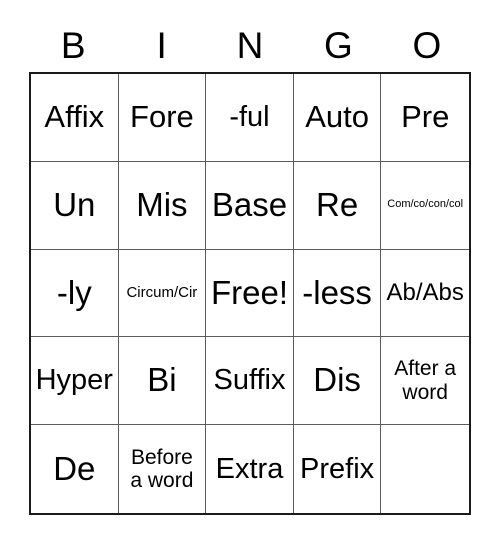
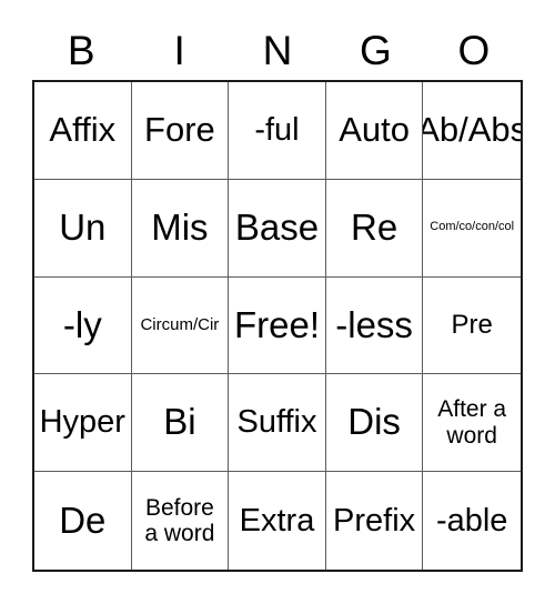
  B
  I
  N
  G
  O
  Affix
  Fore
  -ful
  Auto
- Pre
+ Ab/Abs
  Un
  Mis
  Base
  Re
  Com/co/con/col
  -ly
  Circum/Cir
  Free!
  -less
- Ab/Abs
+ Pre
  Hyper
  Bi
  Suffix
  Dis
  After a
  word
  De
  Before
  a word
  Extra
  Prefix
+ -able
